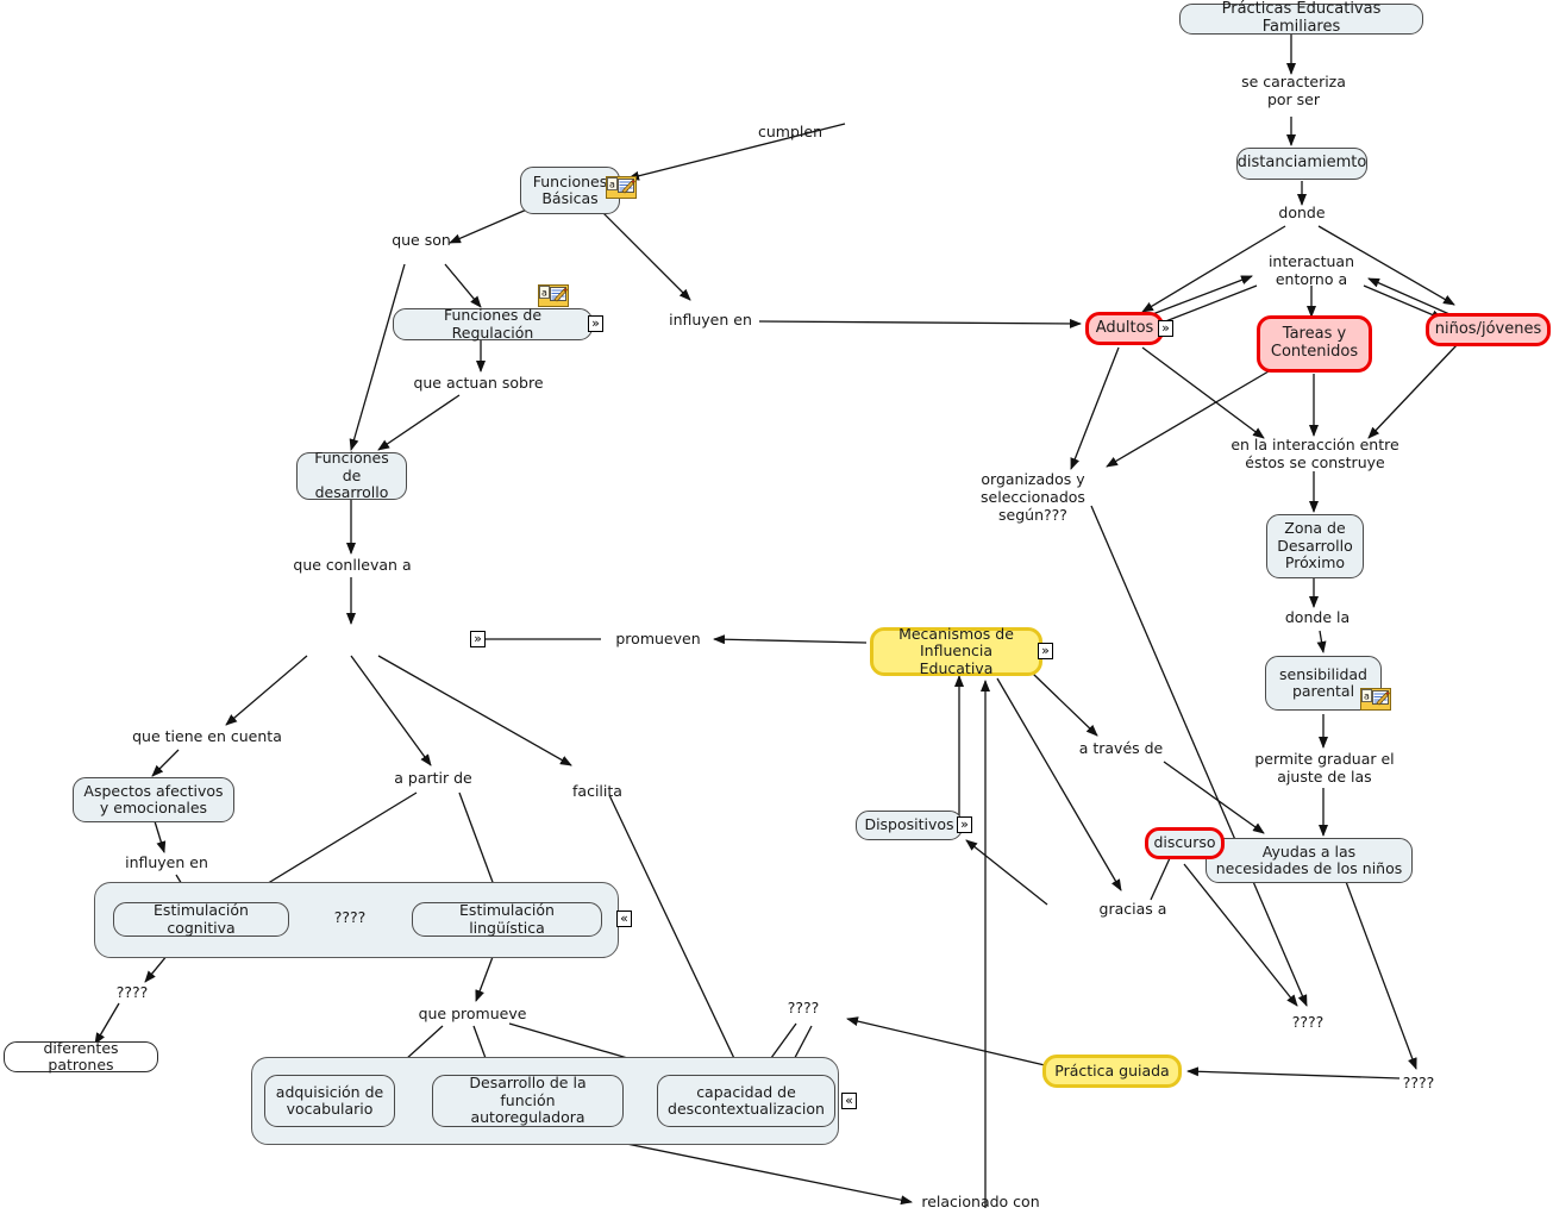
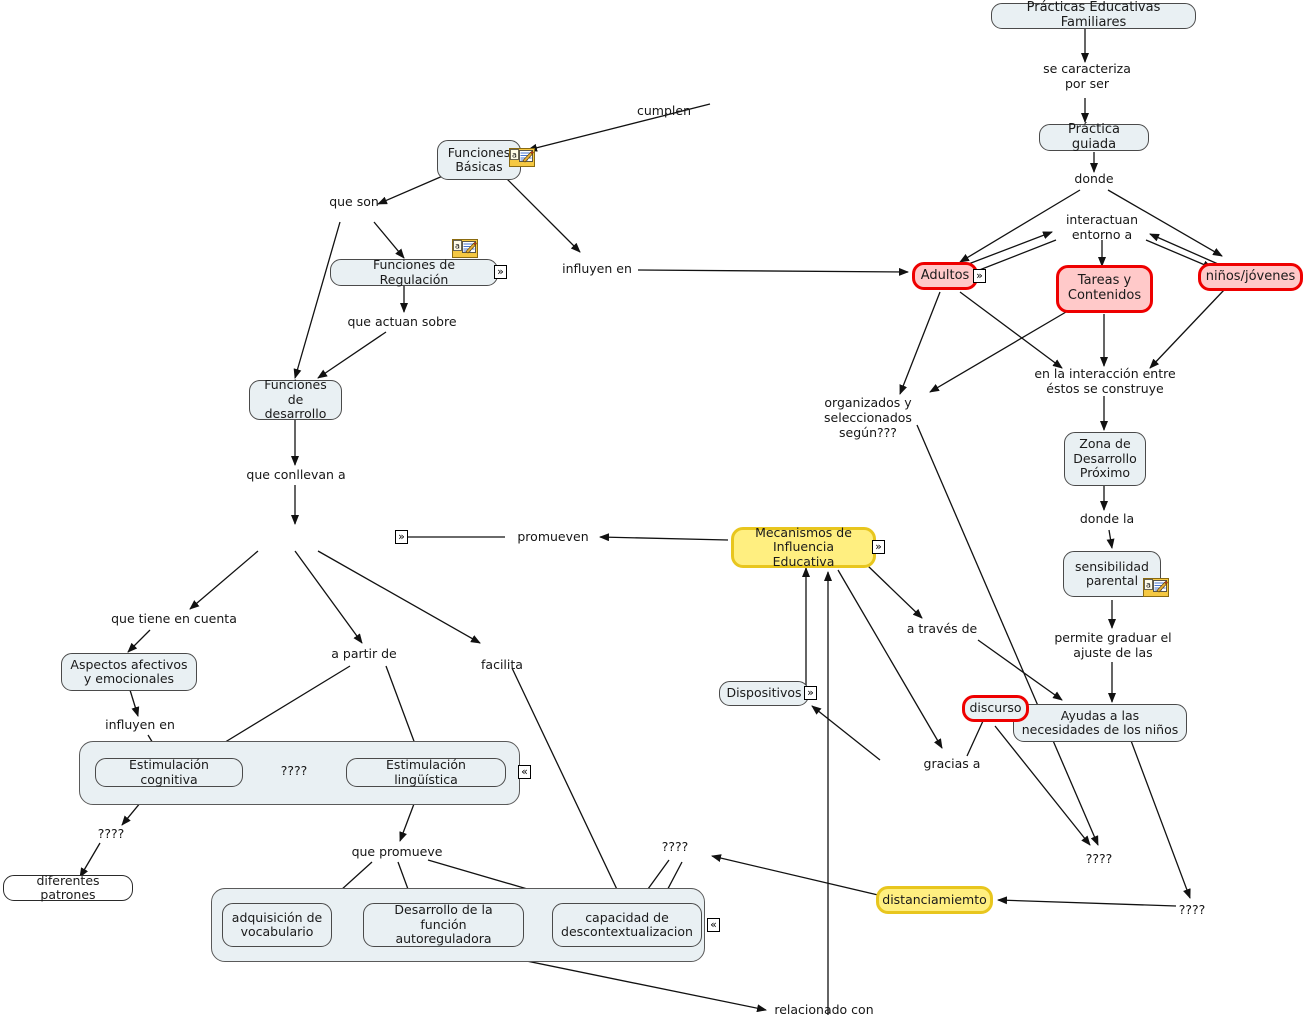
  Prácticas Educativas Familiares
- distanciamiemto
+ Práctica guiada
  Adultos
  Tareas y
  Contenidos
  niños/jóvenes
  Zona de
  Desarrollo
  Próximo
  sensibilidad
  parental
  Ayudas a las
  necesidades de los niños
  discurso
  Mecanismos de
  Influencia Educativa
  Dispositivos
- Práctica guiada
+ distanciamiemto
  Funciones
  Básicas
  Funciones de Regulación
  Funciones
  de desarrollo
  Aspectos afectivos
  y emocionales
  Estimulación cognitiva
  Estimulación lingüística
  diferentes patrones
  adquisición de
  vocabulario
  Desarrollo de la
  función autoreguladora
  capacidad de
  descontextualizacion
  se caracteriza
  por ser
  donde
  interactuan
  entorno a
  en la interacción entre
  éstos se construye
  organizados y
  seleccionados
  según???
  donde la
  permite graduar el
  ajuste de las
  a través de
  gracias a
  ????
  ????
  ????
  ????
  ????
  cumplen
  que son
  influyen en
  que actuan sobre
  que conllevan a
  promueven
  que tiene en cuenta
  a partir de
  facilita
  influyen en
  que promueve
  relacionado con
  »
  »
  »
  »
  »
  «
  «
  a
  a
  a
